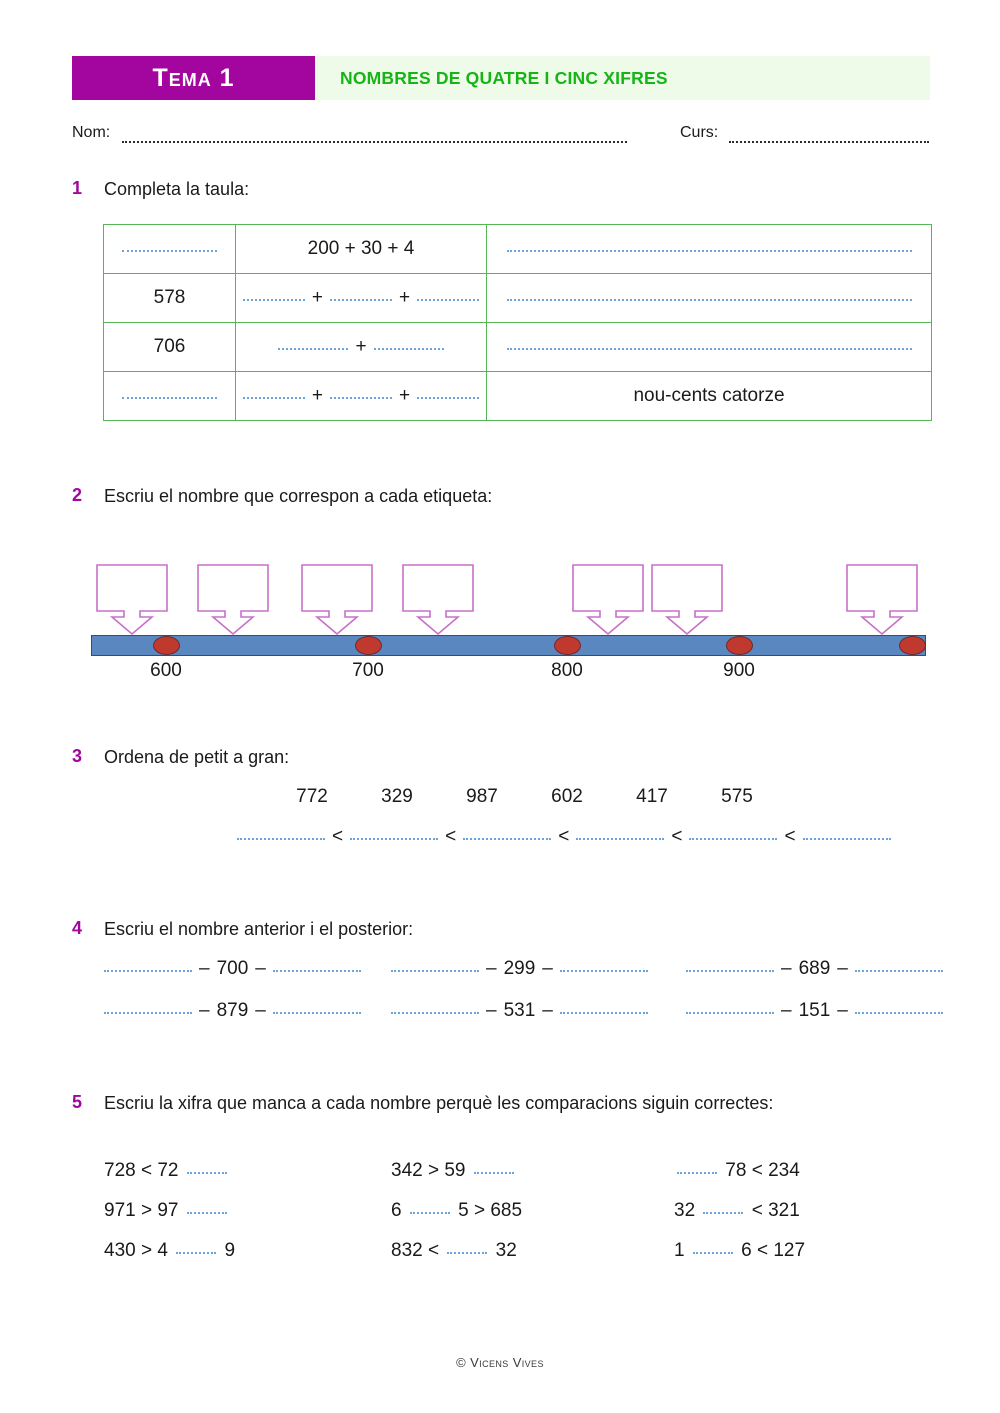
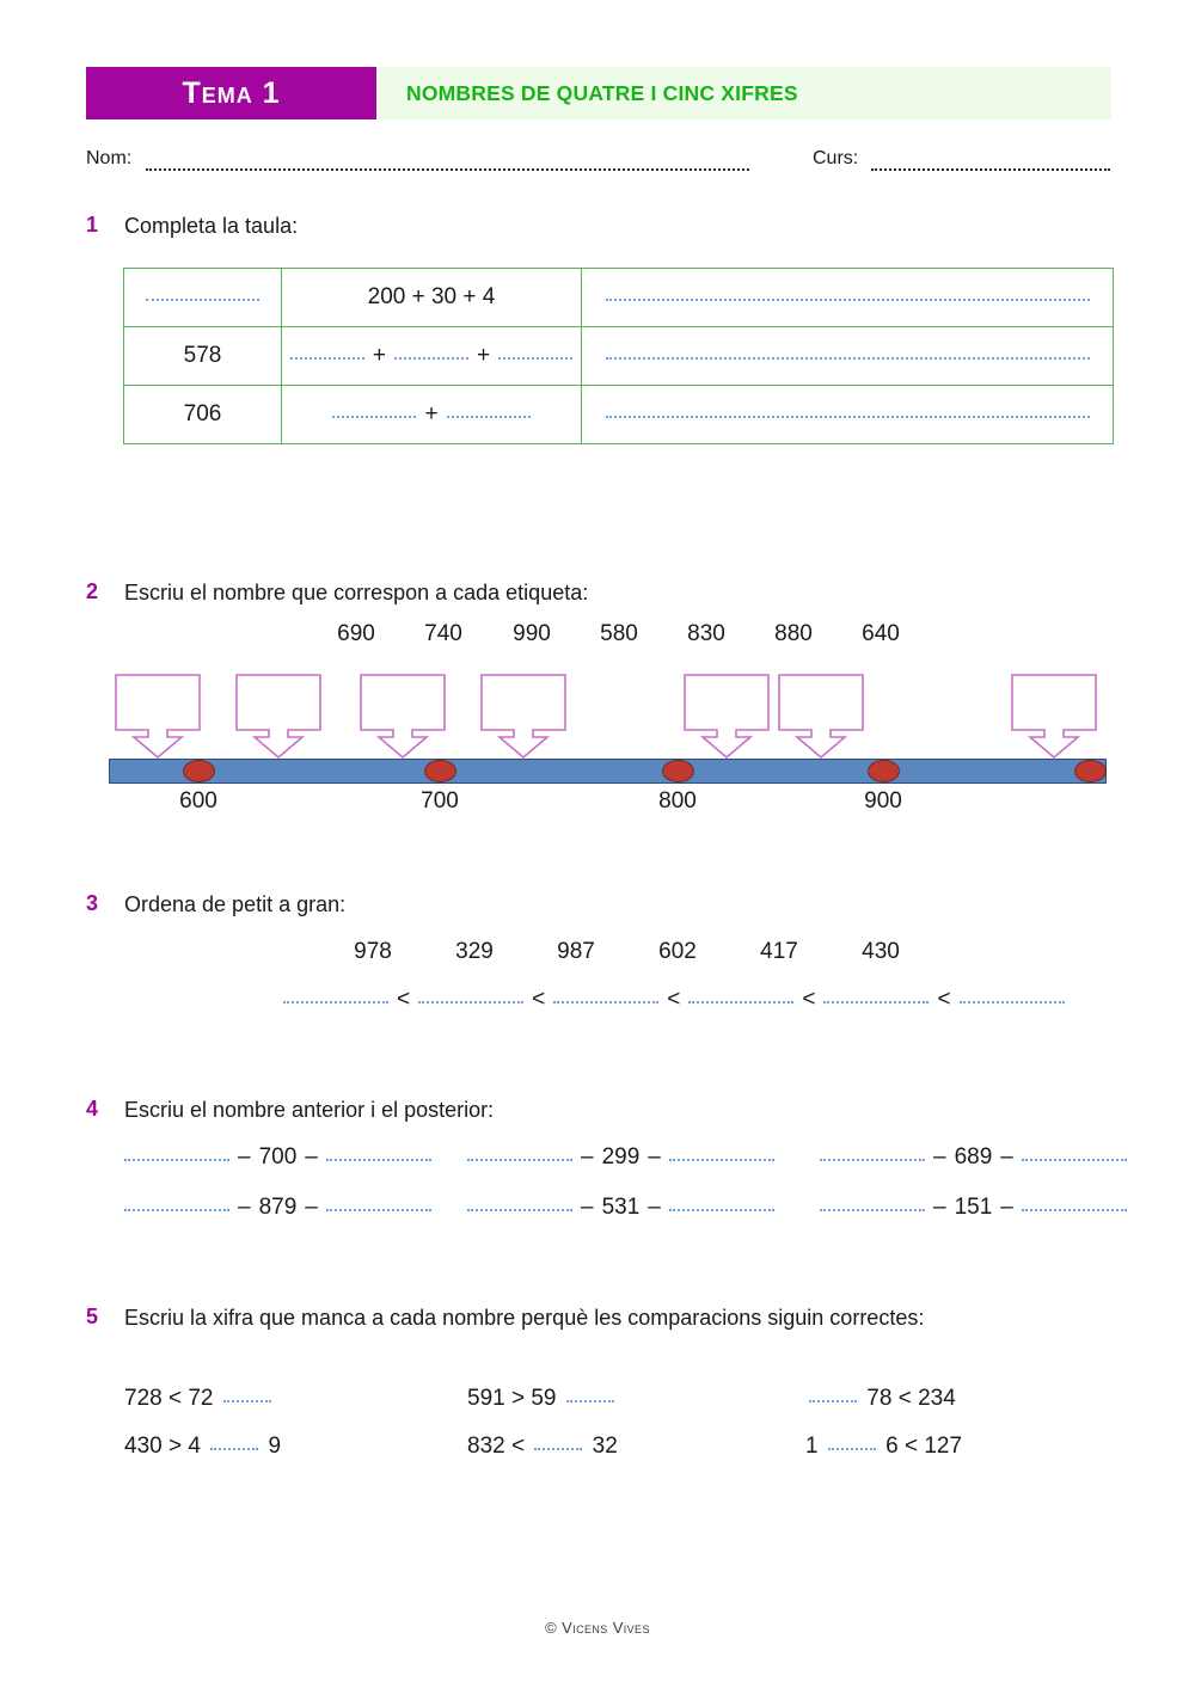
  Tema 1
  NOMBRES DE QUATRE I CINC XIFRES
  Nom:
  Curs:
  1
  Completa la taula:
  	200 + 30 + 4
  578	+ +
  706	+
- 	+ +	nou-cents catorze
  2
  Escriu el nombre que correspon a cada etiqueta:
+ 690
+ 740
+ 990
+ 580
+ 830
+ 880
+ 640
  600
  700
  800
  900
  3
  Ordena de petit a gran:
- 772
+ 978
  329
  987
  602
  417
- 575
+ 430
  < < < < <
  4
  Escriu el nombre anterior i el posterior:
  – 700 –
  – 299 –
  – 689 –
  – 879 –
  – 531 –
  – 151 –
  5
  Escriu la xifra que manca a cada nombre perquè les comparacions siguin correctes:
  728 < 72
- 342 > 59
+ 591 > 59
  78 < 234
- 971 > 97
- 6 5 > 685
- 32 < 321
  430 > 4 9
  832 < 32
  1 6 < 127
  © Vicens Vives
